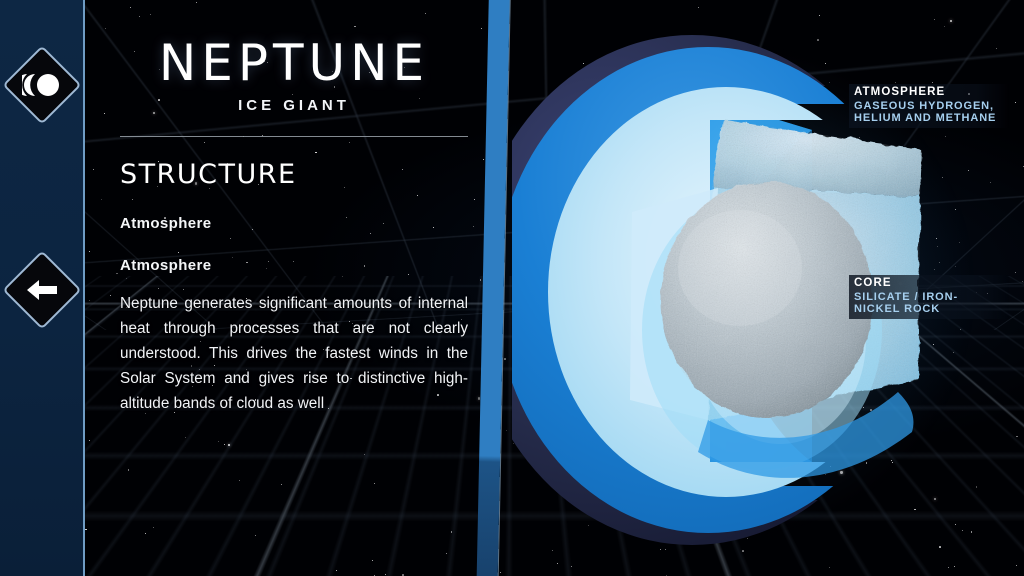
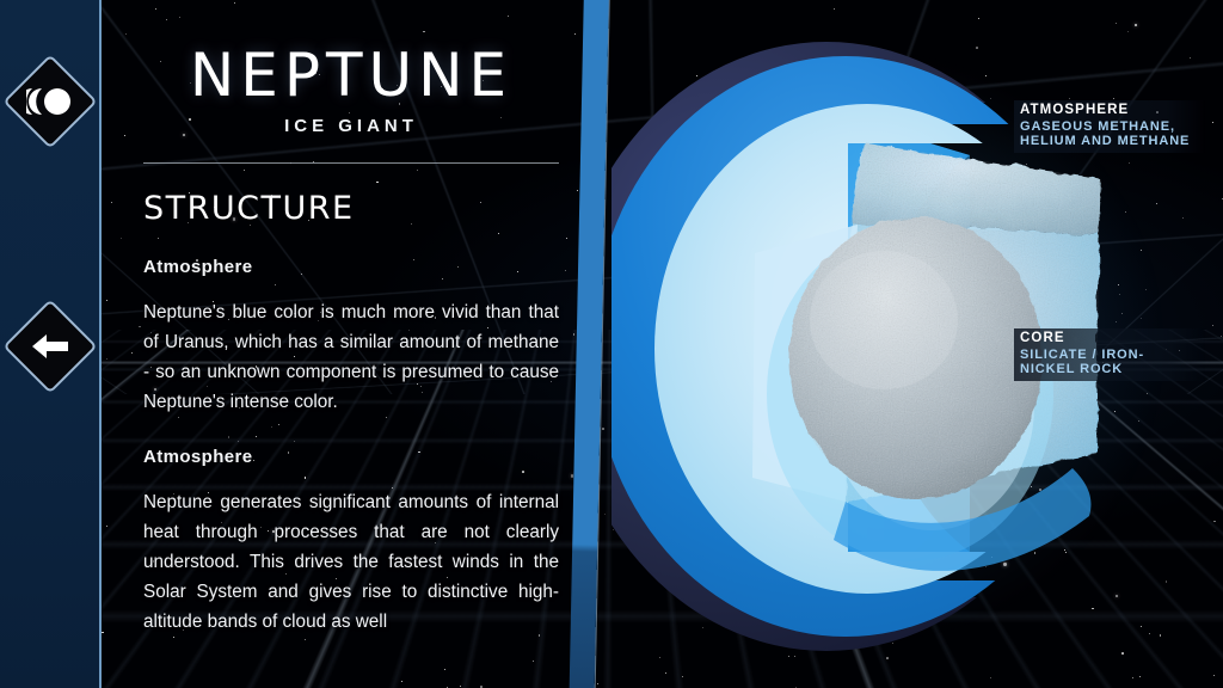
  ATMOSPHERE
- GASEOUS HYDROGEN, HELIUM AND METHANE
+ GASEOUS METHANE, HELIUM AND METHANE
  CORE
  SILICATE / IRON-NICKEL ROCK
  NEPTUNE
  ICE GIANT
  STRUCTURE
  Atmosphere
+ Neptune's blue color is much more vivid than that of Uranus, which has a similar amount of methane - so an unknown component is presumed to cause Neptune's intense color.
  Atmosphere
  Neptune generates significant amounts of internal heat through processes that are not clearly understood. This drives the fastest winds in the Solar System and gives rise to distinctive high-altitude bands of cloud as well
